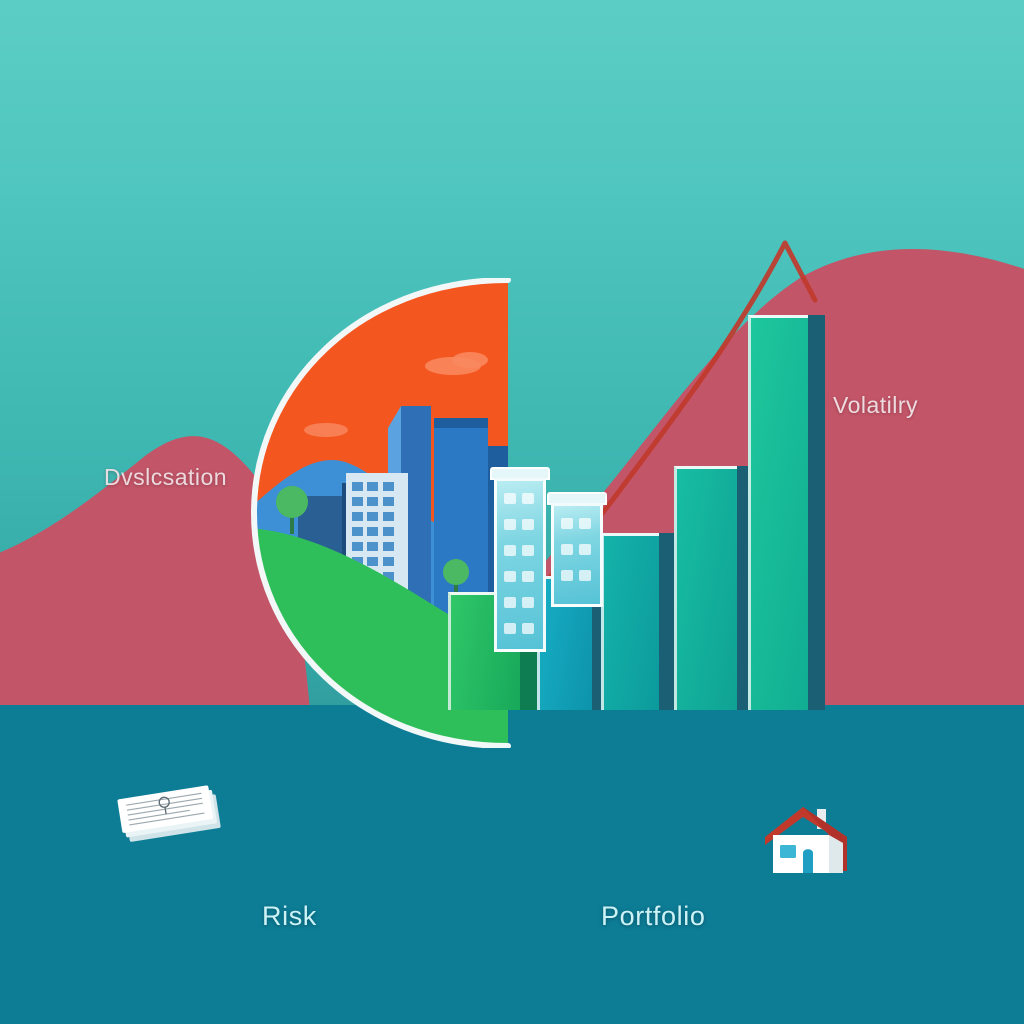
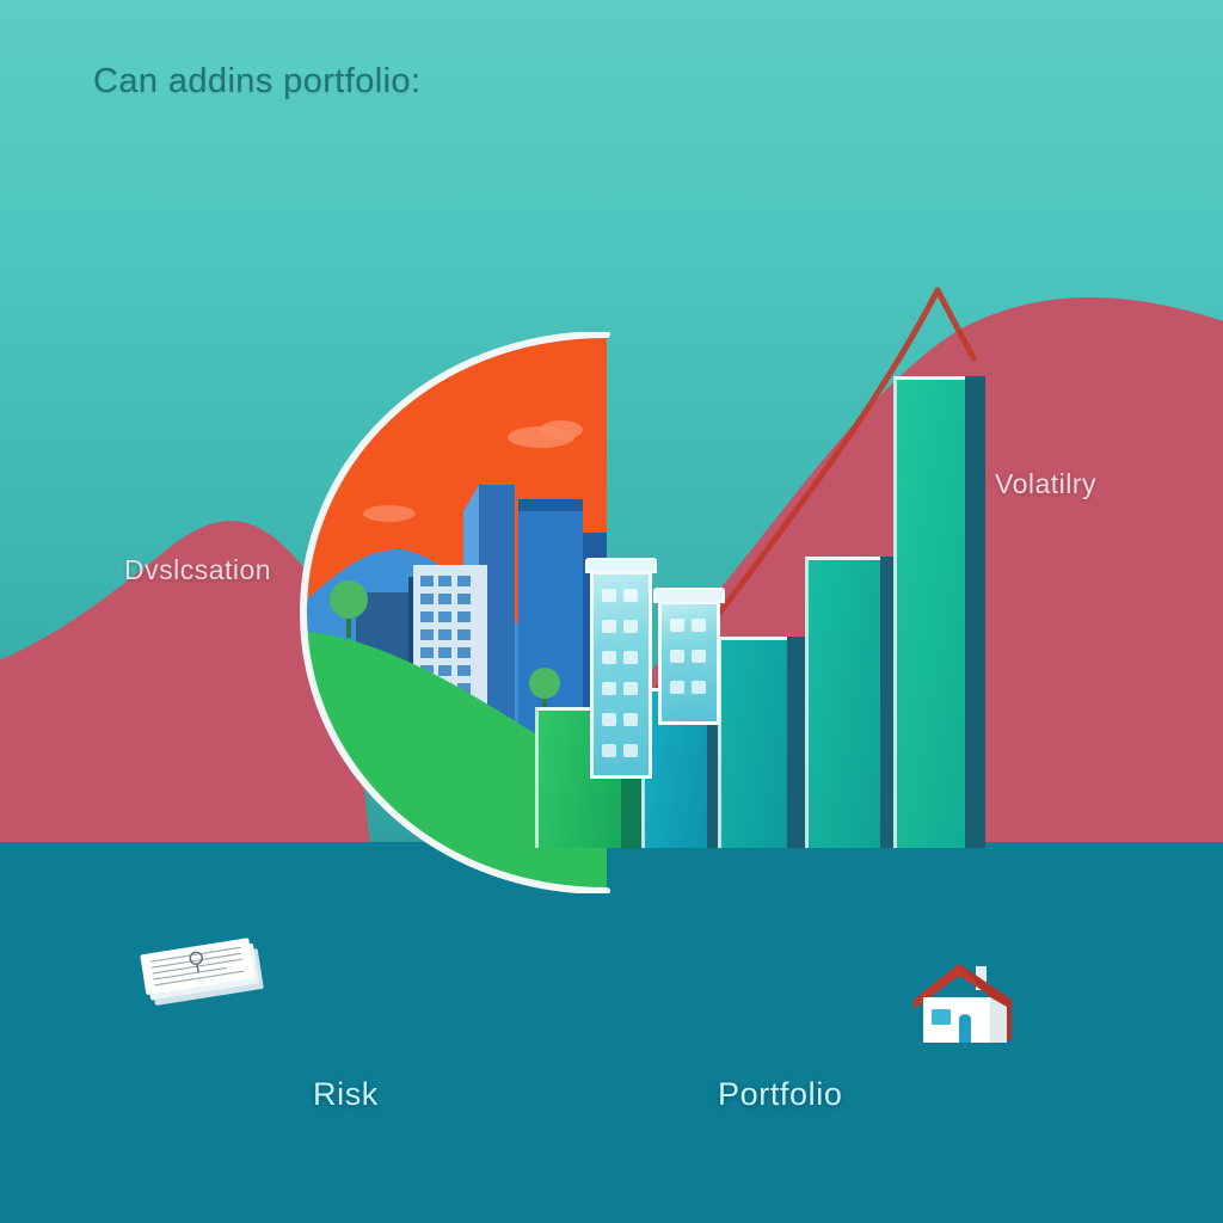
+ Can addins portfolio:
  Dvslcsation
  Volatilry
  Risk
  Portfolio
